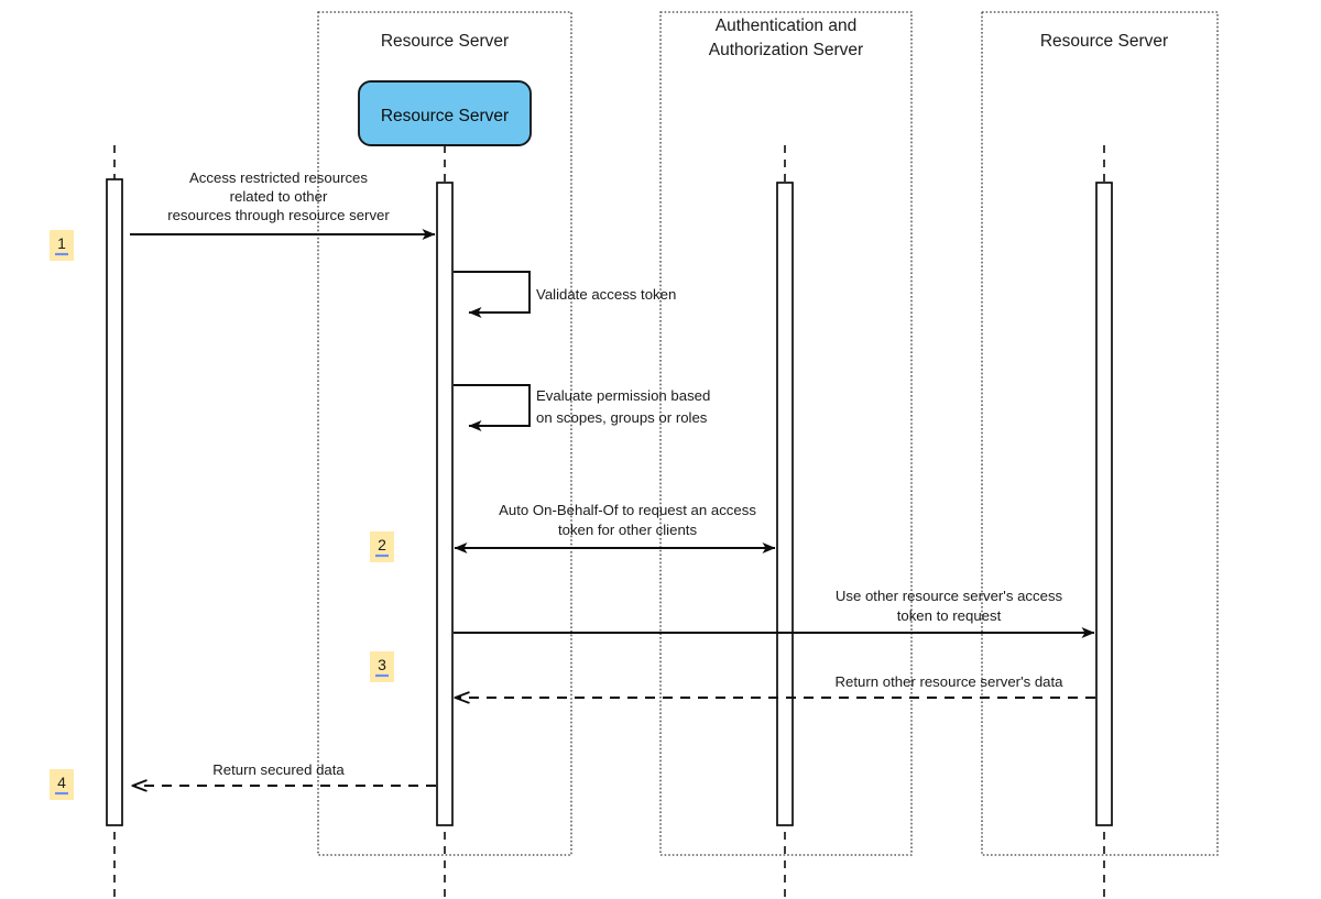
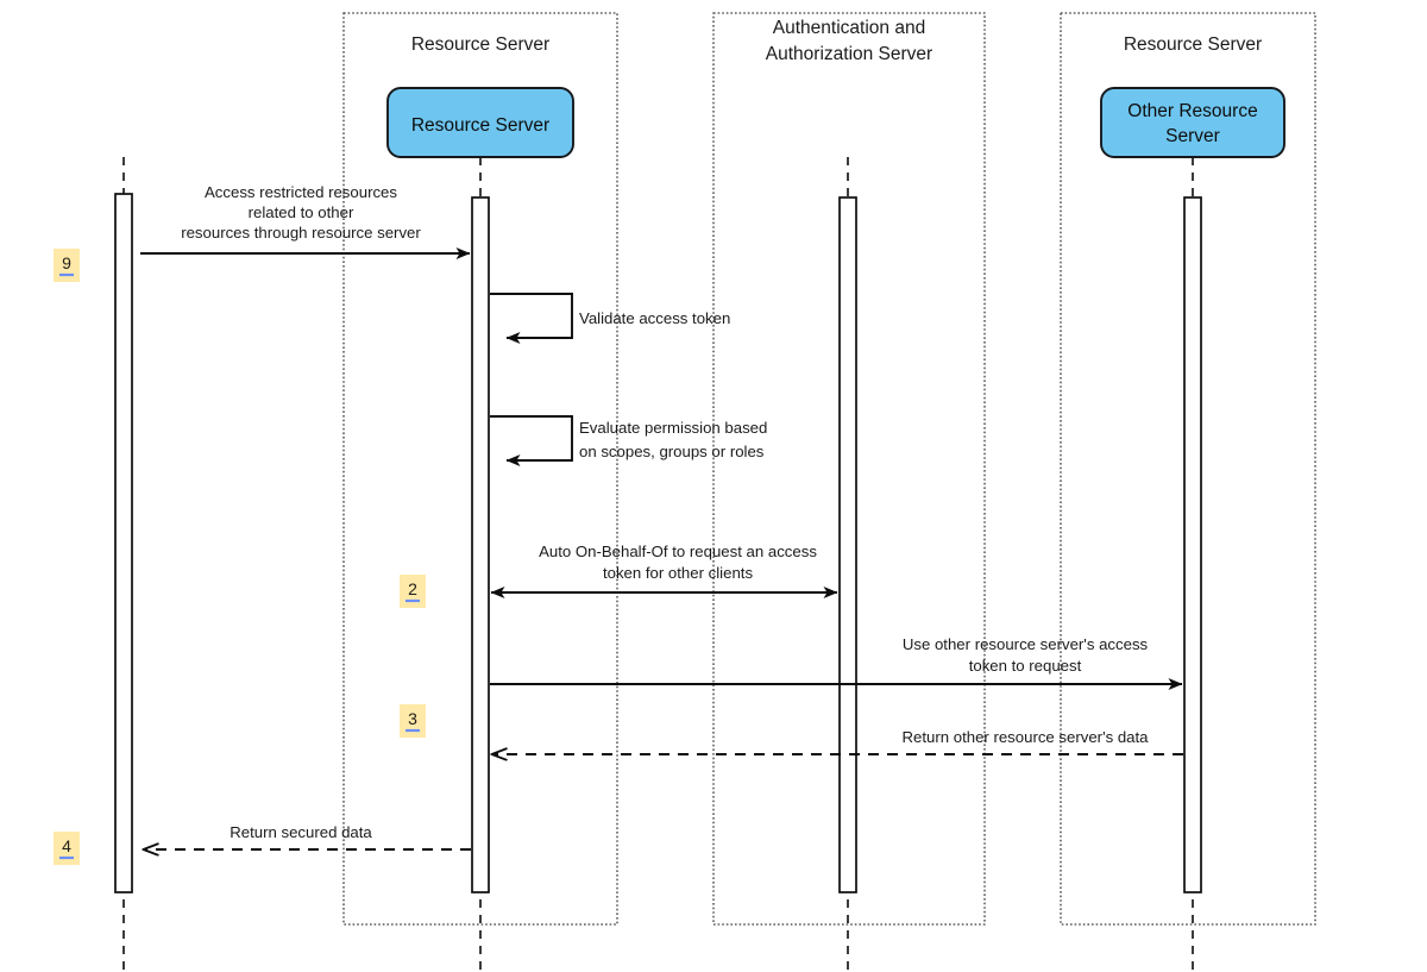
  Resource Server
  Authentication and
  Authorization Server
  Resource Server
  Resource Server
+ Other Resource
+ Server
  Access restricted resources
  related to other
  resources through resource server
  Validate access token
  Evaluate permission based
  on scopes, groups or roles
  Auto On-Behalf-Of to request an access
  token for other clients
  Use other resource server's access
  token to request
  Return other resource server's data
  Return secured data
- 1
+ 9
  2
  3
  4
